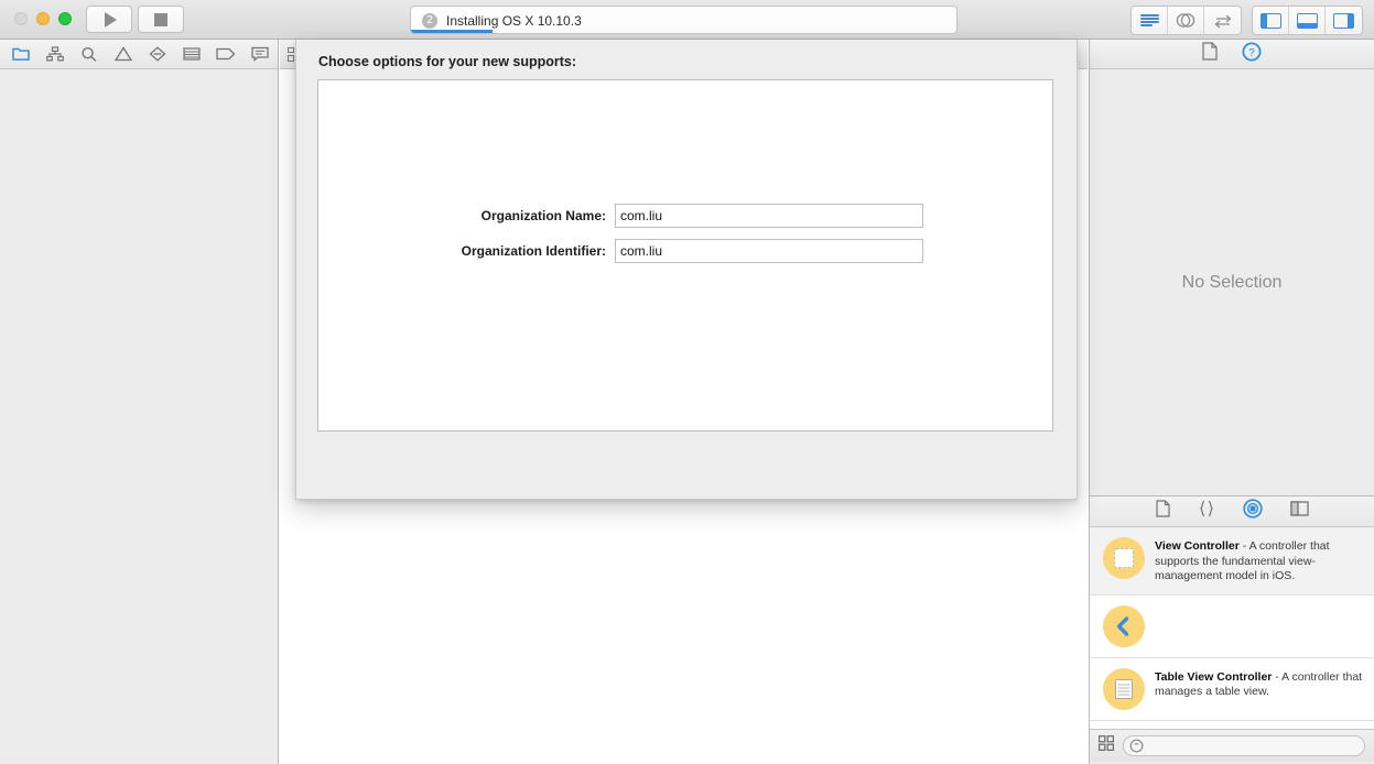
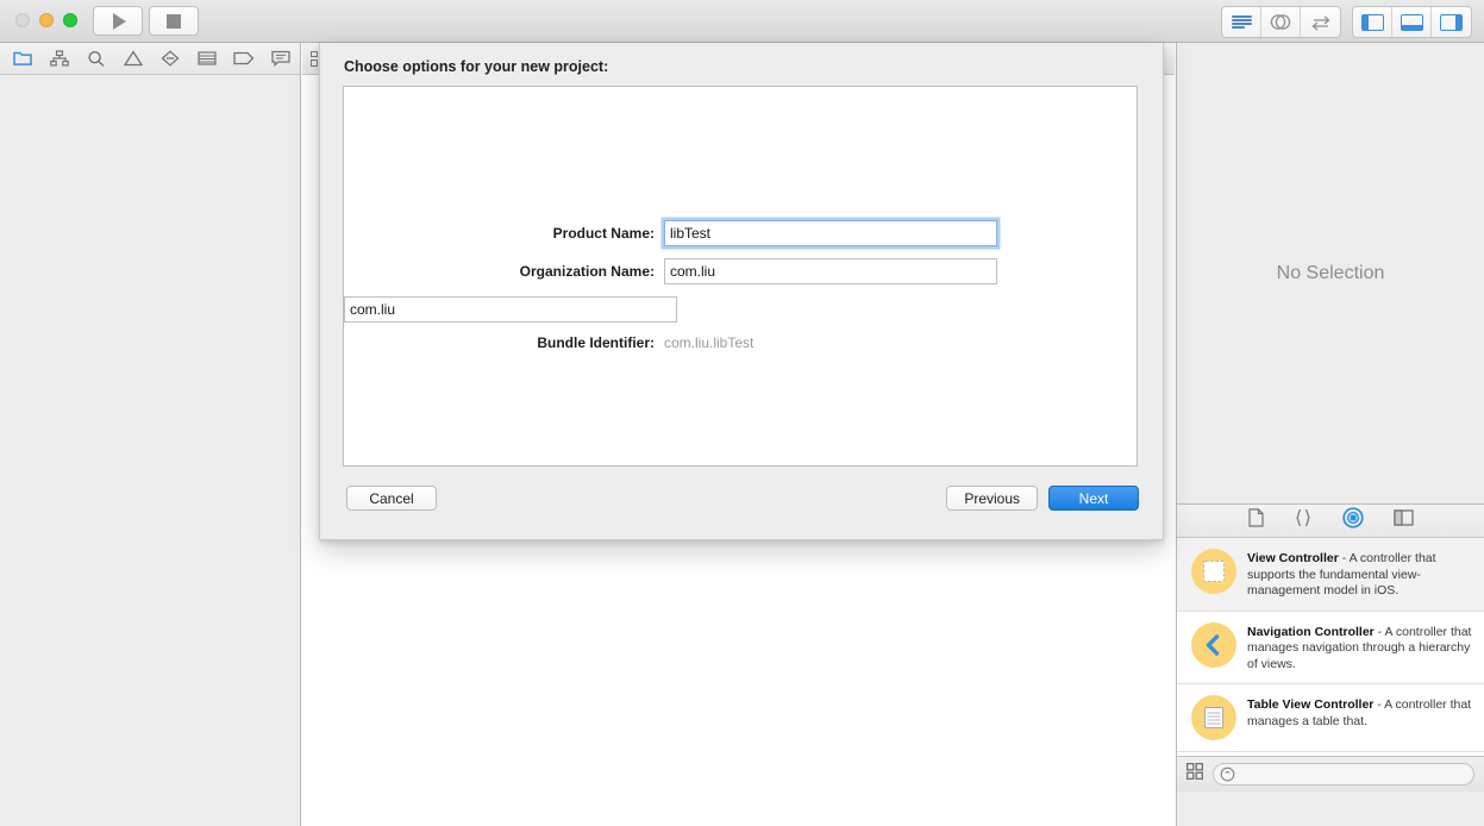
- 2
- Installing OS X 10.10.3
- ?
  No Selection
  View Controller - A controller that supports the fundamental view-management model in iOS.
+ Navigation Controller - A controller that manages navigation through a hierarchy of views.
- Table View Controller - A controller that manages a table view.
+ Table View Controller - A controller that manages a table that.
- Choose options for your new supports:
+ Choose options for your new project:
+ Product Name:
+ libTest
  Organization Name:
  com.liu
- Organization Identifier:
  com.liu
+ Bundle Identifier:
+ com.liu.libTest
+ Cancel
+ Previous
+ Next
